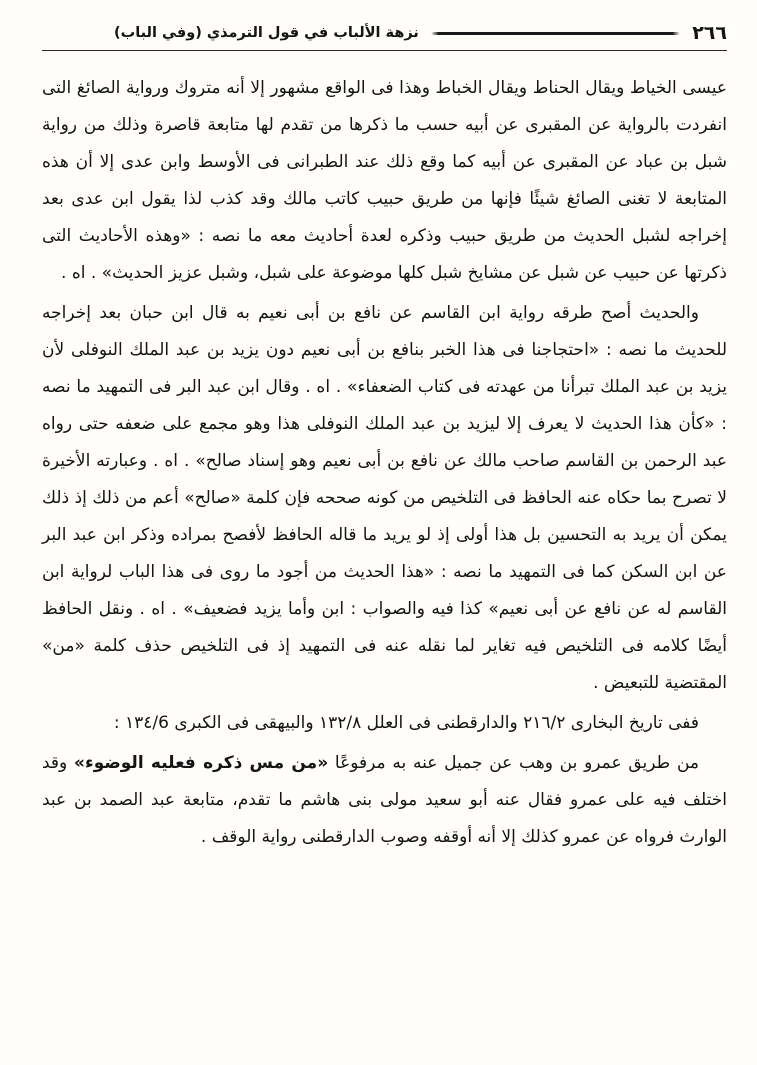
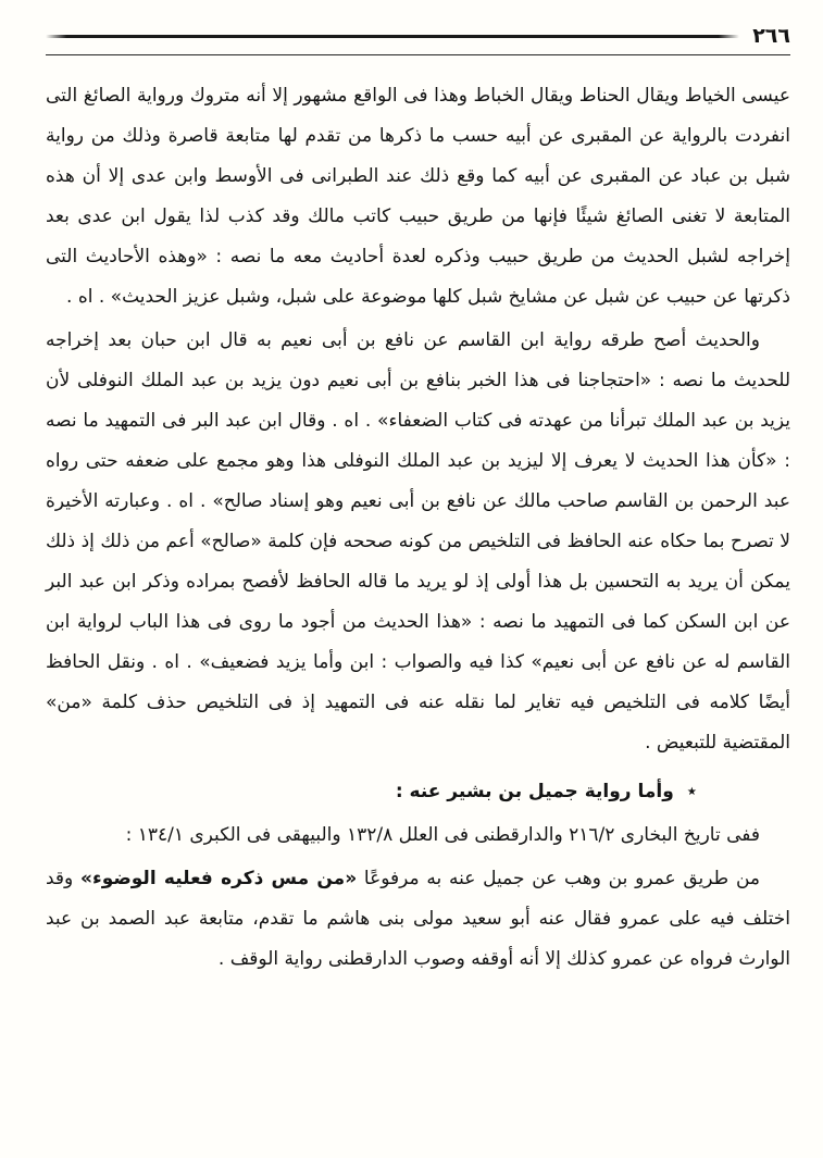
  ٢٦٦
- نزهة الألباب في قول الترمذي (وفي الباب)
  عيسى الخياط ويقال الحناط ويقال الخباط وهذا فى الواقع مشهور إلا أنه متروك ورواية الصائغ التى انفردت بالرواية عن المقبرى عن أبيه حسب ما ذكرها من تقدم لها متابعة قاصرة وذلك من رواية شبل بن عباد عن المقبرى عن أبيه كما وقع ذلك عند الطبرانى فى الأوسط وابن عدى إلا أن هذه المتابعة لا تغنى الصائغ شيئًا فإنها من طريق حبيب كاتب مالك وقد كذب لذا يقول ابن عدى بعد إخراجه لشبل الحديث من طريق حبيب وذكره لعدة أحاديث معه ما نصه : «وهذه الأحاديث التى ذكرتها عن حبيب عن شبل عن مشايخ شبل كلها موضوعة على شبل، وشبل عزيز الحديث» . اه .
  والحديث أصح طرقه رواية ابن القاسم عن نافع بن أبى نعيم به قال ابن حبان بعد إخراجه للحديث ما نصه : «احتجاجنا فى هذا الخبر بنافع بن أبى نعيم دون يزيد بن عبد الملك النوفلى لأن يزيد بن عبد الملك تبرأنا من عهدته فى كتاب الضعفاء» . اه . وقال ابن عبد البر فى التمهيد ما نصه : «كأن هذا الحديث لا يعرف إلا ليزيد بن عبد الملك النوفلى هذا وهو مجمع على ضعفه حتى رواه عبد الرحمن بن القاسم صاحب مالك عن نافع بن أبى نعيم وهو إسناد صالح» . اه . وعبارته الأخيرة لا تصرح بما حكاه عنه الحافظ فى التلخيص من كونه صححه فإن كلمة «صالح» أعم من ذلك إذ ذلك يمكن أن يريد به التحسين بل هذا أولى إذ لو يريد ما قاله الحافظ لأفصح بمراده وذكر ابن عبد البر عن ابن السكن كما فى التمهيد ما نصه : «هذا الحديث من أجود ما روى فى هذا الباب لرواية ابن القاسم له عن نافع عن أبى نعيم» كذا فيه والصواب : ابن وأما يزيد فضعيف» . اه . ونقل الحافظ أيضًا كلامه فى التلخيص فيه تغاير لما نقله عنه فى التمهيد إذ فى التلخيص حذف كلمة «من» المقتضية للتبعيض .
+ ٭ وأما رواية جميل بن بشير عنه :
- ففى تاريخ البخارى ٢١٦/٢ والدارقطنى فى العلل ١٣٢/٨ والبيهقى فى الكبرى ١٣٤/6 :
+ ففى تاريخ البخارى ٢١٦/٢ والدارقطنى فى العلل ١٣٢/٨ والبيهقى فى الكبرى ١٣٤/١ :
  من طريق عمرو بن وهب عن جميل عنه به مرفوعًا «من مس ذكره فعليه الوضوء» وقد اختلف فيه على عمرو فقال عنه أبو سعيد مولى بنى هاشم ما تقدم، متابعة عبد الصمد بن عبد الوارث فرواه عن عمرو كذلك إلا أنه أوقفه وصوب الدارقطنى رواية الوقف .
